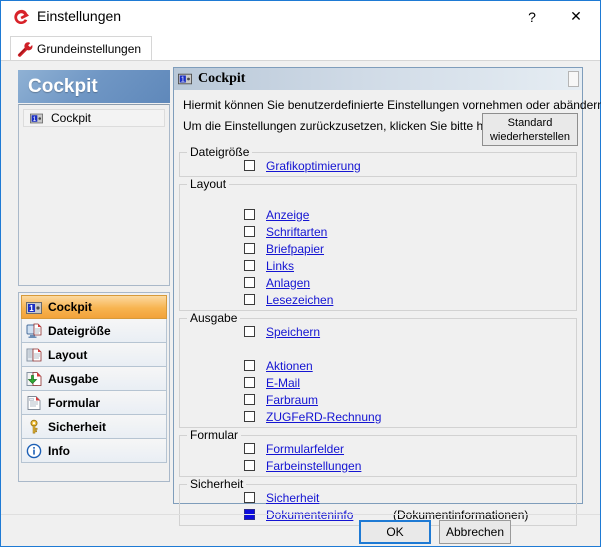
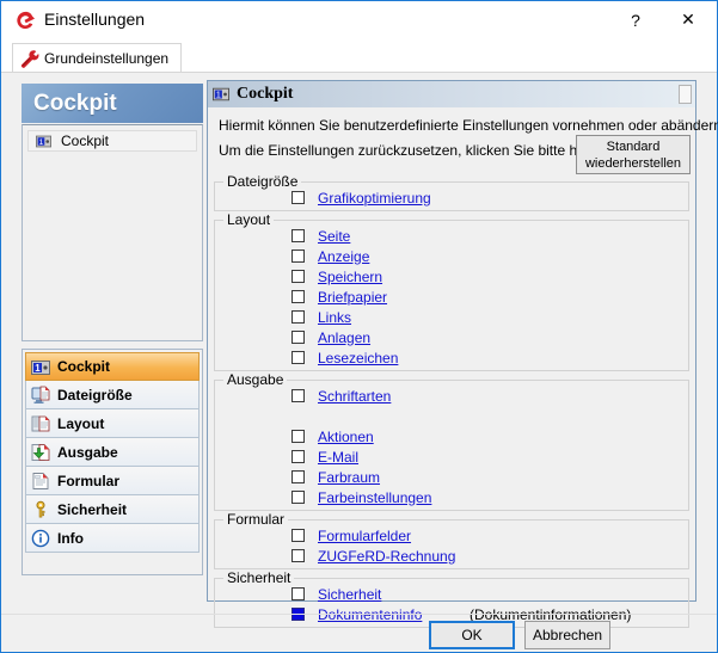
  Einstellungen
  ?
  ✕
  Grundeinstellungen
  Cockpit
  Cockpit
  1
  Cockpit
  Dateigröße
  Layout
  Ausgabe
  Formular
  Sicherheit
  Info
  Cockpit
  Hiermit können Sie benutzerdefinierte Einstellungen vornehmen oder abänder
  Um die Einstellungen zurückzusetzen, klicken Sie bitte h
  Standard
  wiederherstellen
  Dateigröße
  Grafikoptimierung
  Layout
+ Seite
  Anzeige
- Schriftarten
+ Speichern
  Briefpapier
  Links
  Anlagen
  Lesezeichen
  Ausgabe
- Speichern
+ Schriftarten
  Aktionen
  E-Mail
  Farbraum
- ZUGFeRD-Rechnung
+ Farbeinstellungen
  Formular
  Formularfelder
- Farbeinstellungen
+ ZUGFeRD-Rechnung
  Sicherheit
  Sicherheit
  OK
  Abbrechen
